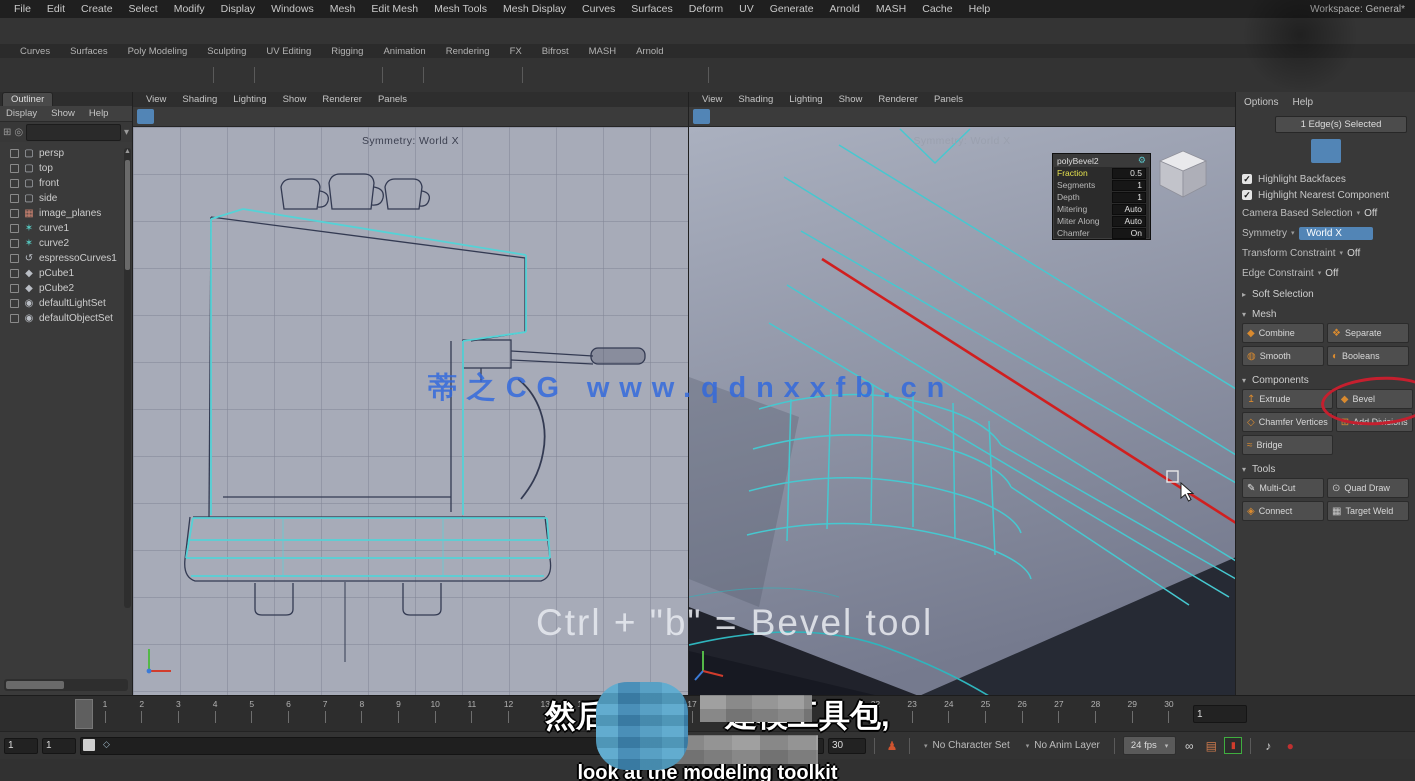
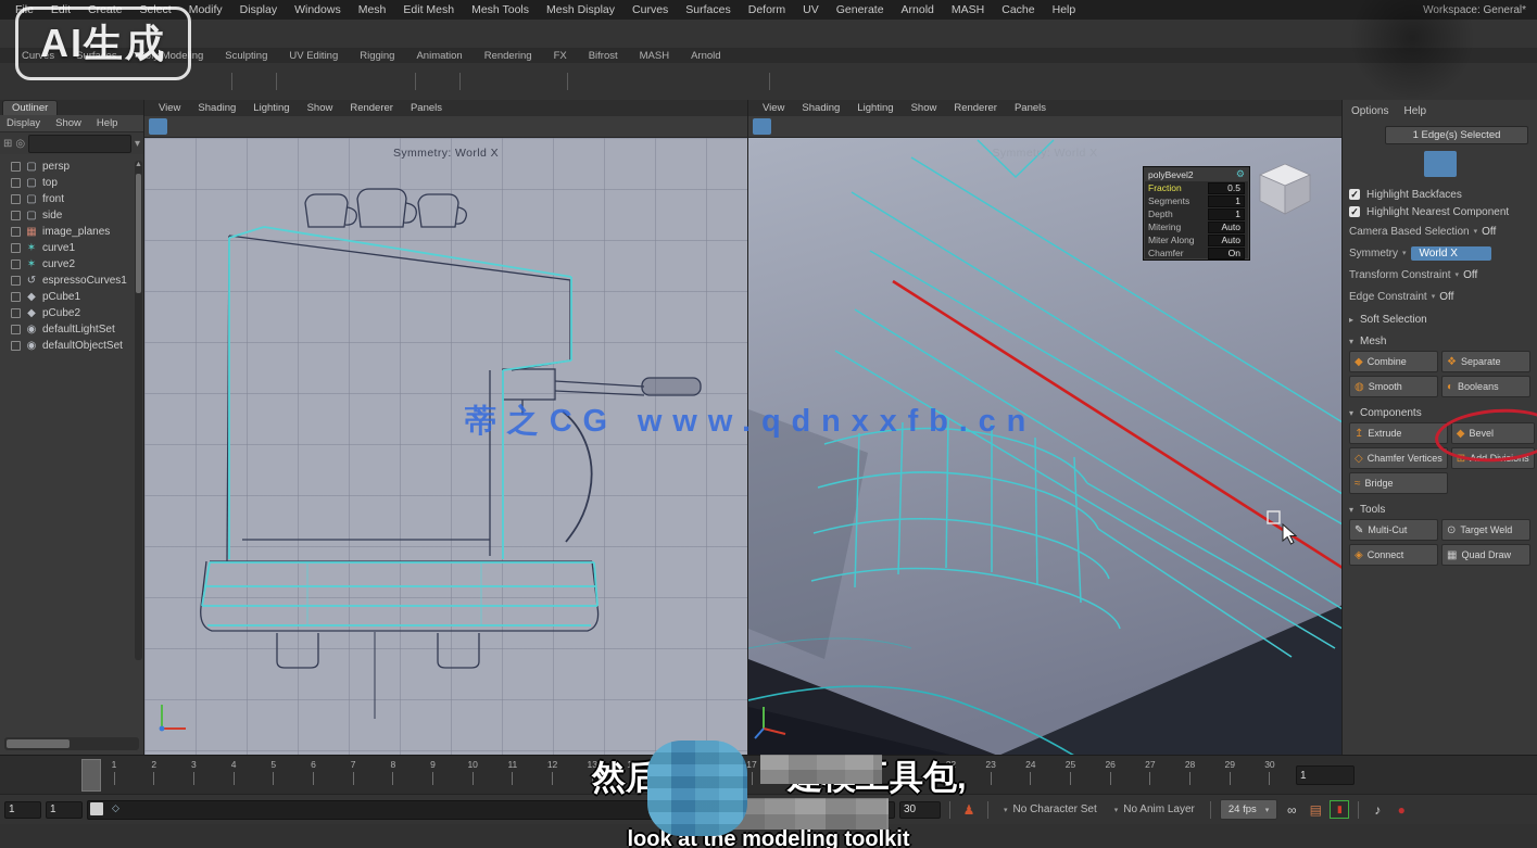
  File
  Edit
  Create
  Select
  Modify
  Display
  Windows
  Mesh
  Edit Mesh
  Mesh Tools
  Mesh Display
  Curves
  Surfaces
  Deform
  UV
  Generate
  Arnold
  MASH
  Cache
  Help
  Curves
  Surfaces
  Poly Modeling
  Sculpting
  UV Editing
  Rigging
  Animation
  Rendering
  FX
  Bifrost
  MASH
  Arnold
  Outliner
  Display
  Show
  Help
  ⊞
  ◎
  ▾
  ▢
  persp
  ▢
  top
  ▢
  front
  ▢
  side
  ▦
  image_planes
  ✶
  curve1
  ✶
  curve2
  ↺
  espressoCurves1
  ◆
  pCube1
  ◆
  pCube2
  ◉
  defaultLightSet
  ◉
  defaultObjectSet
  View
  Shading
  Lighting
  Show
  Renderer
  Panels
  Symmetry: World X
  View
  Shading
  Lighting
  Show
  Renderer
  Panels
  Symmetry: World X
  polyBevel2
  ⚙
  Fraction
  0.5
  Segments
  1
  Depth
  1
  Mitering
  Auto
  Miter Along
  Auto
  Chamfer
  On
  Options
  Help
  1 Edge(s) Selected
  ✓
  Highlight Backfaces
  ✓
  Highlight Nearest Component
  Camera Based Selection
  Off
  Symmetry
  World X
  Transform Constraint
  Off
  Edge Constraint
  Off
  ▸
  Soft Selection
  ▾
  Mesh
  ◆
  Combine
  ❖
  Separate
  ◍
  Smooth
  ◐
  Booleans
  ▾
  Components
  ↥
  Extrude
  ◆
  Bevel
  ◇
  Chamfer Vertices
  ⊞
  Add Divisions
  ≈
  Bridge
  ▾
  Tools
  ✎
  Multi-Cut
  ⊙
- Quad Draw
+ Target Weld
  ◈
  Connect
  ▦
- Target Weld
+ Quad Draw
  1
  2
  3
  4
  5
  6
  7
  8
  9
  10
  11
  12
  13
  14
  17
  21
  22
  23
  24
  25
  26
  27
  28
  29
  30
  1
  1
  1
  ◇
  30
  ♟
  No Character Set
  No Anim Layer
  24 fps
  ∞
  ▤
  ▮
  ♪
  ●
+ AI生成
  蒂之CG www.qdnxxfb.cn
- Ctrl + "b" = Bevel tool
  look at the modeling toolkit
